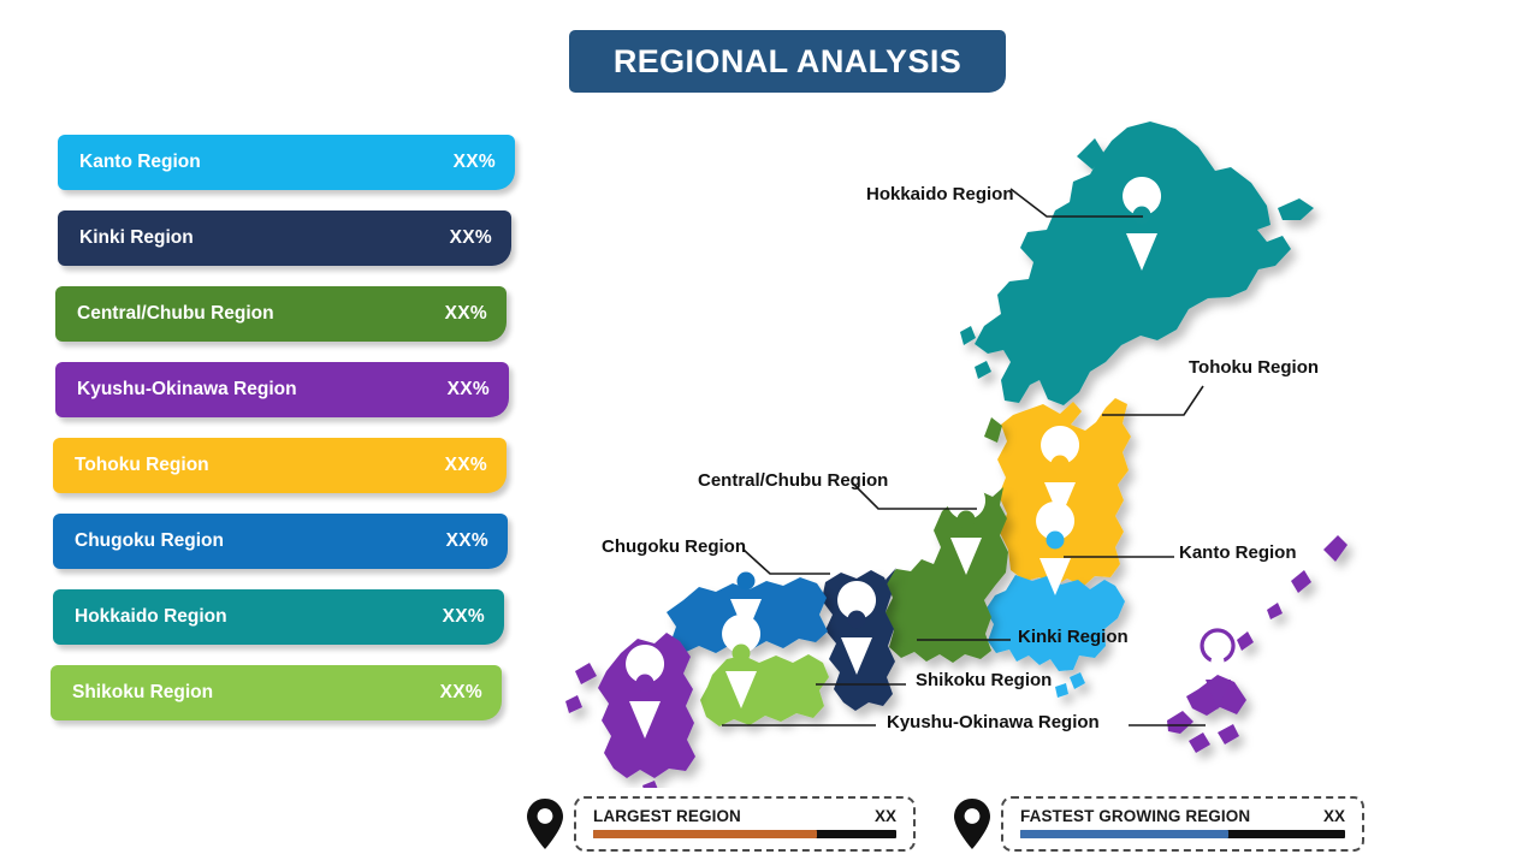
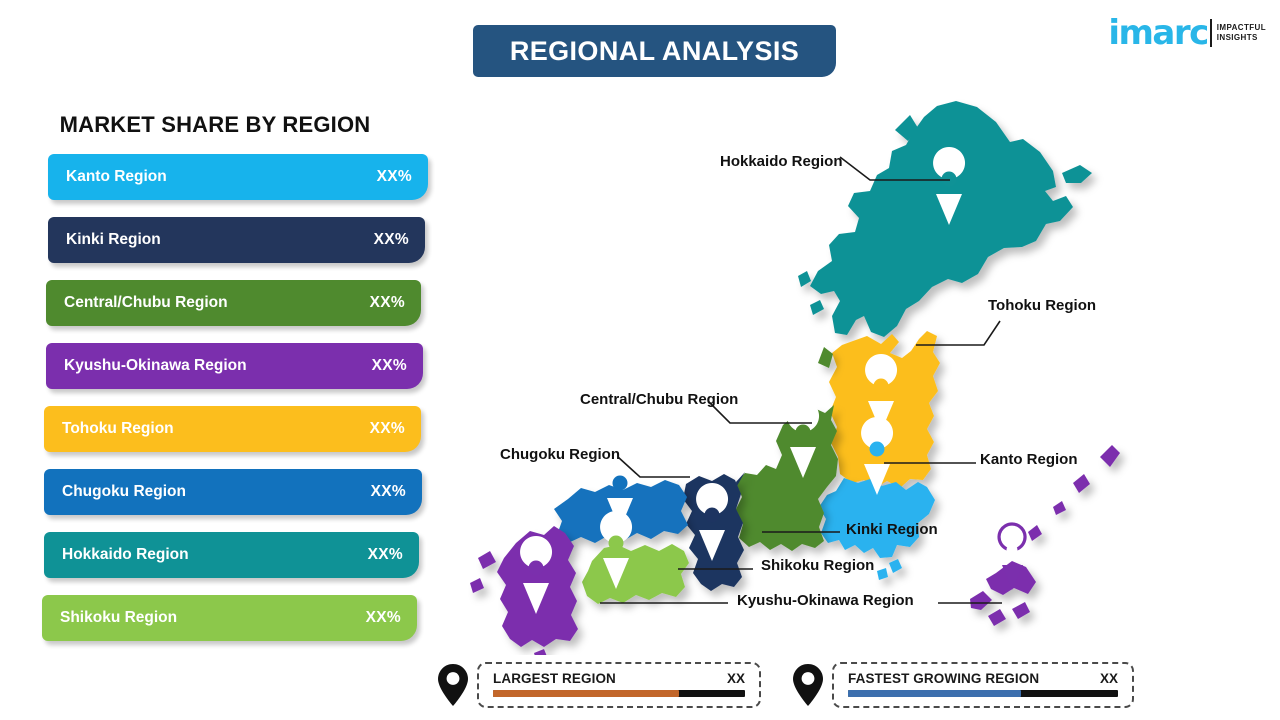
  REGIONAL ANALYSIS
+ imarc
+ IMPACTFUL
+ INSIGHTS
+ MARKET SHARE BY REGION
  Kanto Region
  XX%
  Kinki Region
  XX%
  Central/Chubu Region
  XX%
  Kyushu-Okinawa Region
  XX%
  Tohoku Region
  XX%
  Chugoku Region
  XX%
  Hokkaido Region
  XX%
  Shikoku Region
  XX%
  Hokkaido Region
  Tohoku Region
  Central/Chubu Region
  Kanto Region
  Chugoku Region
  Kinki Region
  Shikoku Region
  Kyushu-Okinawa Region
  LARGEST REGION
  XX
  FASTEST GROWING REGION
  XX
